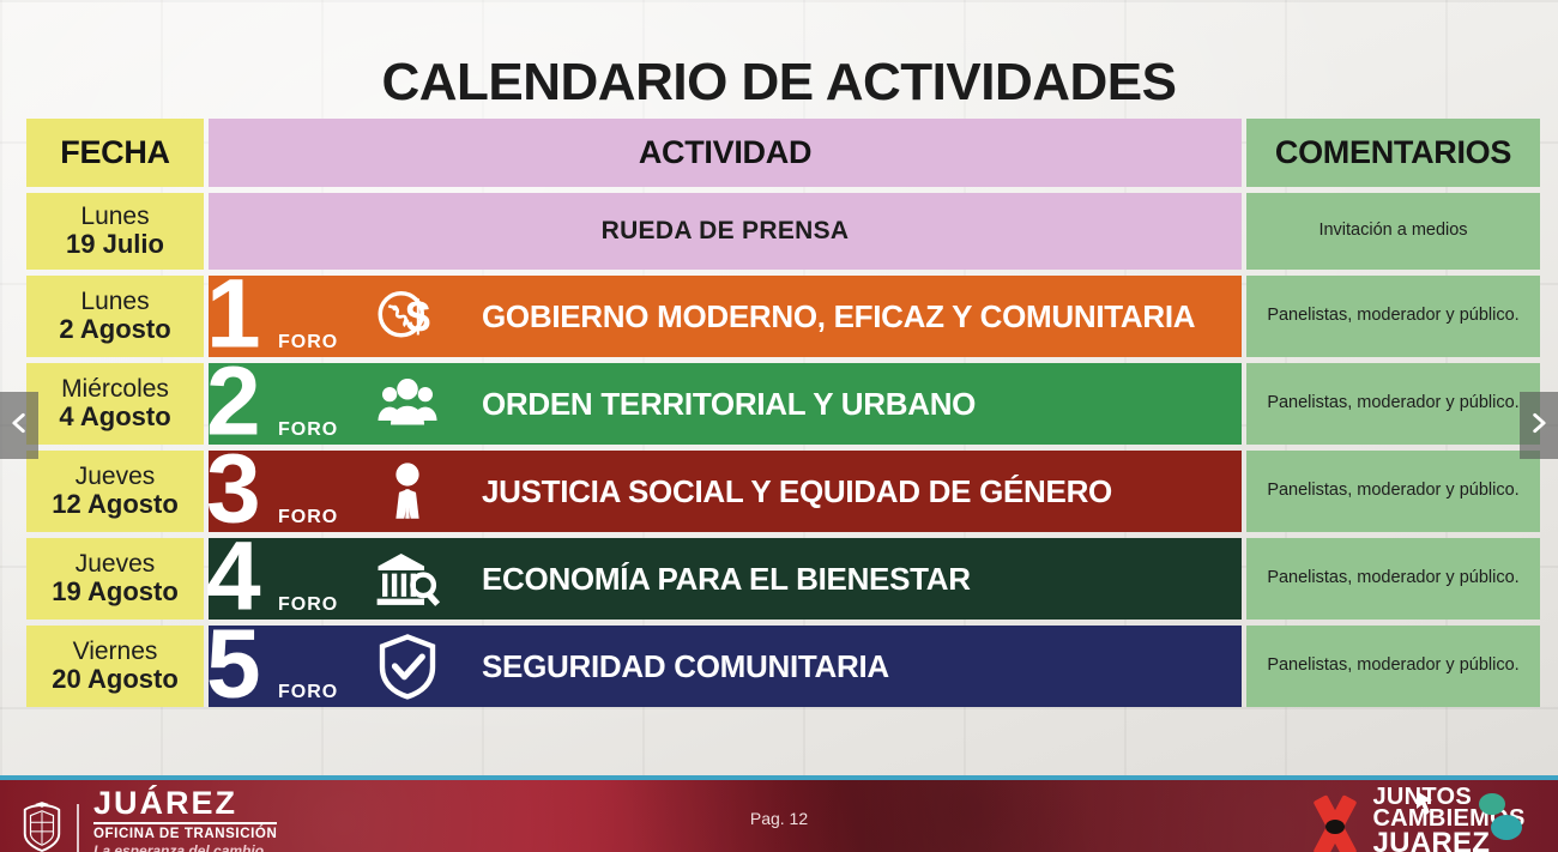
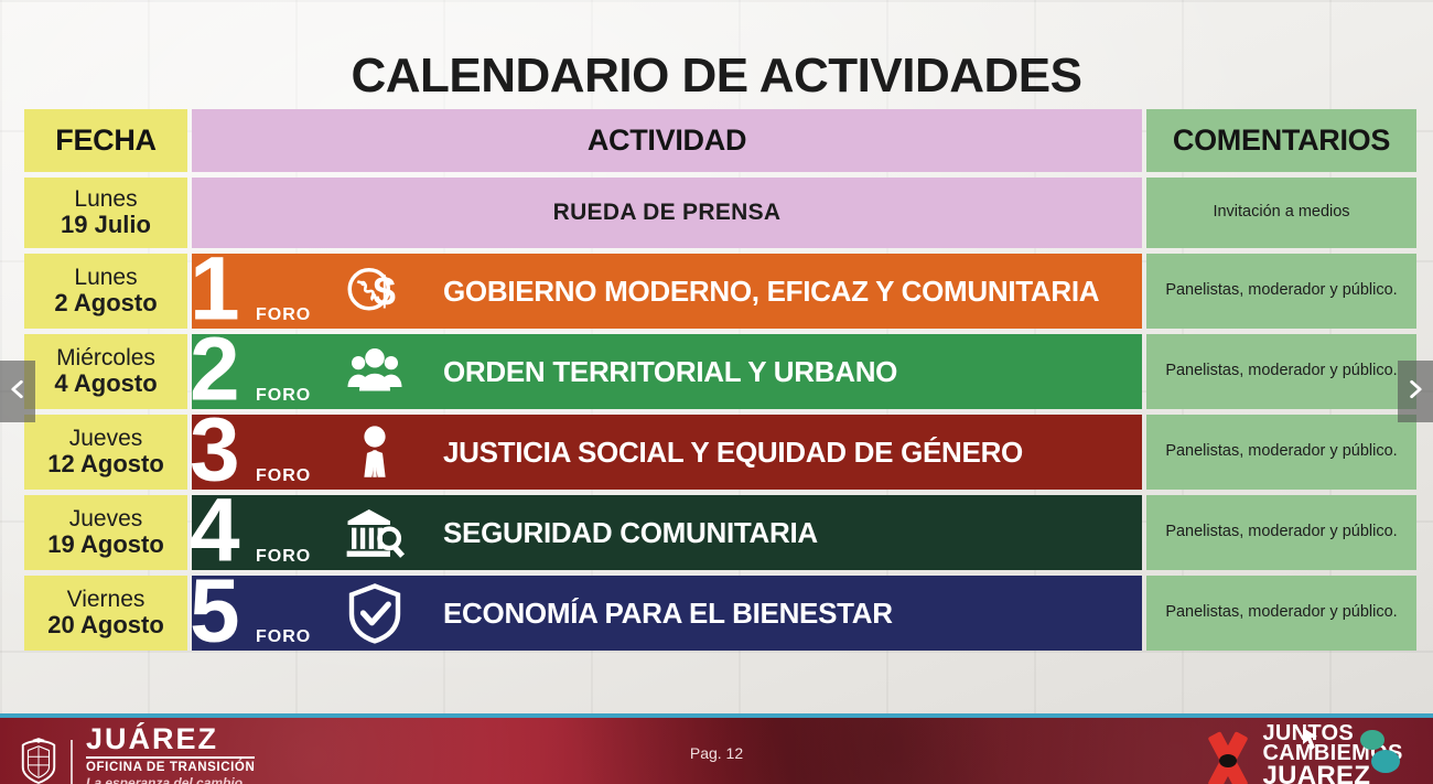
  CALENDARIO DE ACTIVIDADES
  FECHA
  ACTIVIDAD
  COMENTARIOS
  Lunes
  19 Julio
  RUEDA DE PRENSA
  Invitación a medios
  Lunes
  2 Agosto
  1
  FORO
  $
  GOBIERNO MODERNO, EFICAZ Y COMUNITARIA
  Panelistas, moderador y público.
  Miércoles
  4 Agosto
  2
  FORO
  ORDEN TERRITORIAL Y URBANO
  Panelistas, moderador y público.
  Jueves
  12 Agosto
  3
  FORO
  JUSTICIA SOCIAL Y EQUIDAD DE GÉNERO
  Panelistas, moderador y público.
  Jueves
  19 Agosto
  4
  FORO
- ECONOMÍA PARA EL BIENESTAR
+ SEGURIDAD COMUNITARIA
  Panelistas, moderador y público.
  Viernes
  20 Agosto
  5
  FORO
- SEGURIDAD COMUNITARIA
+ ECONOMÍA PARA EL BIENESTAR
  Panelistas, moderador y público.
  JUÁREZ
  OFICINA DE TRANSICIÓN
  La esperanza del cambio
  Pag. 12
  JUNTOS
  CAMBIEM
  JUAREZ
